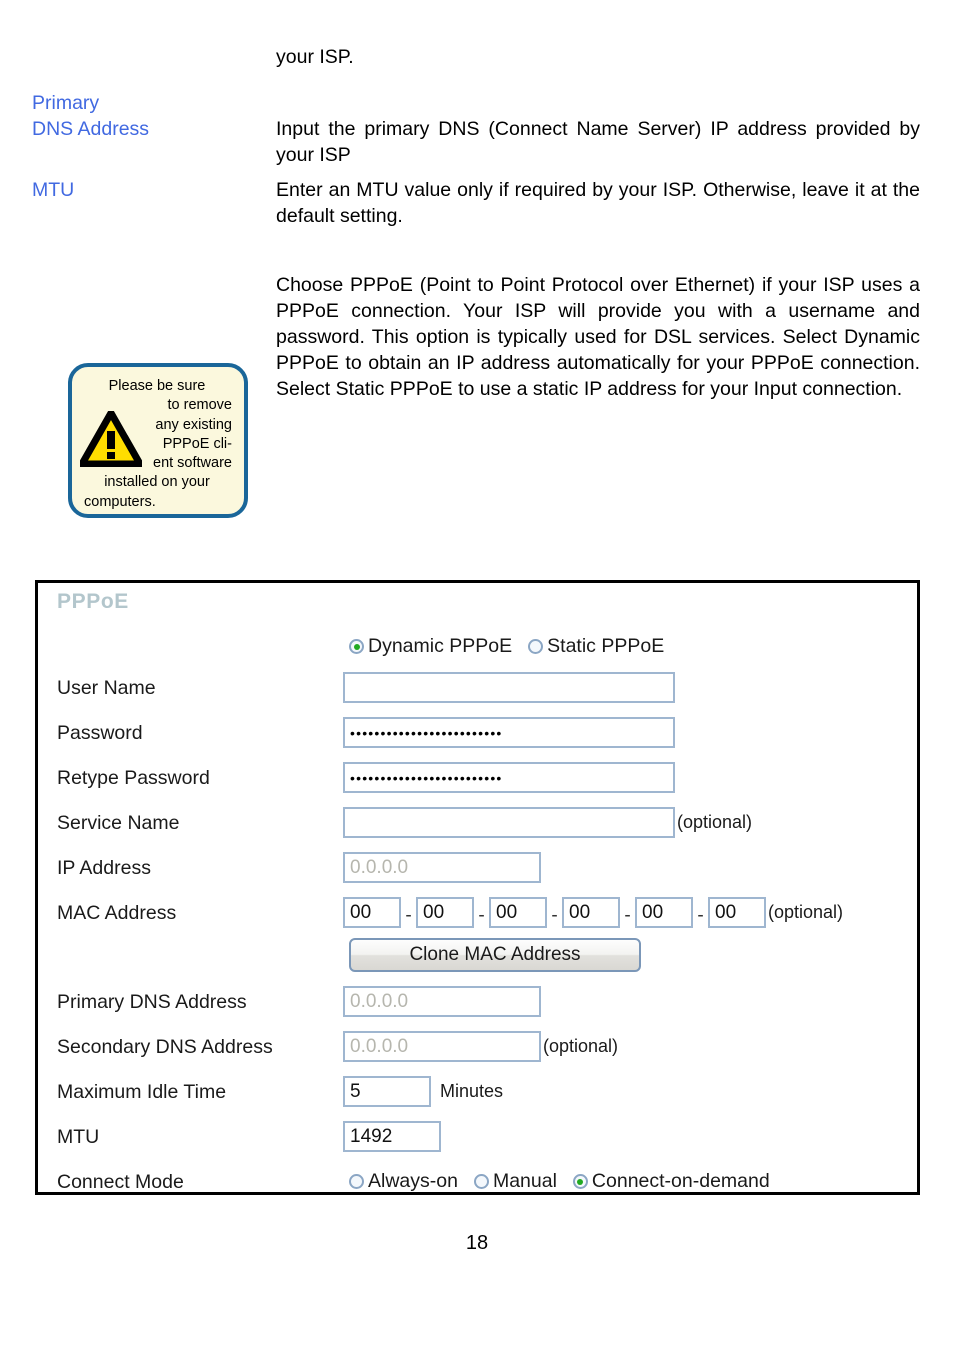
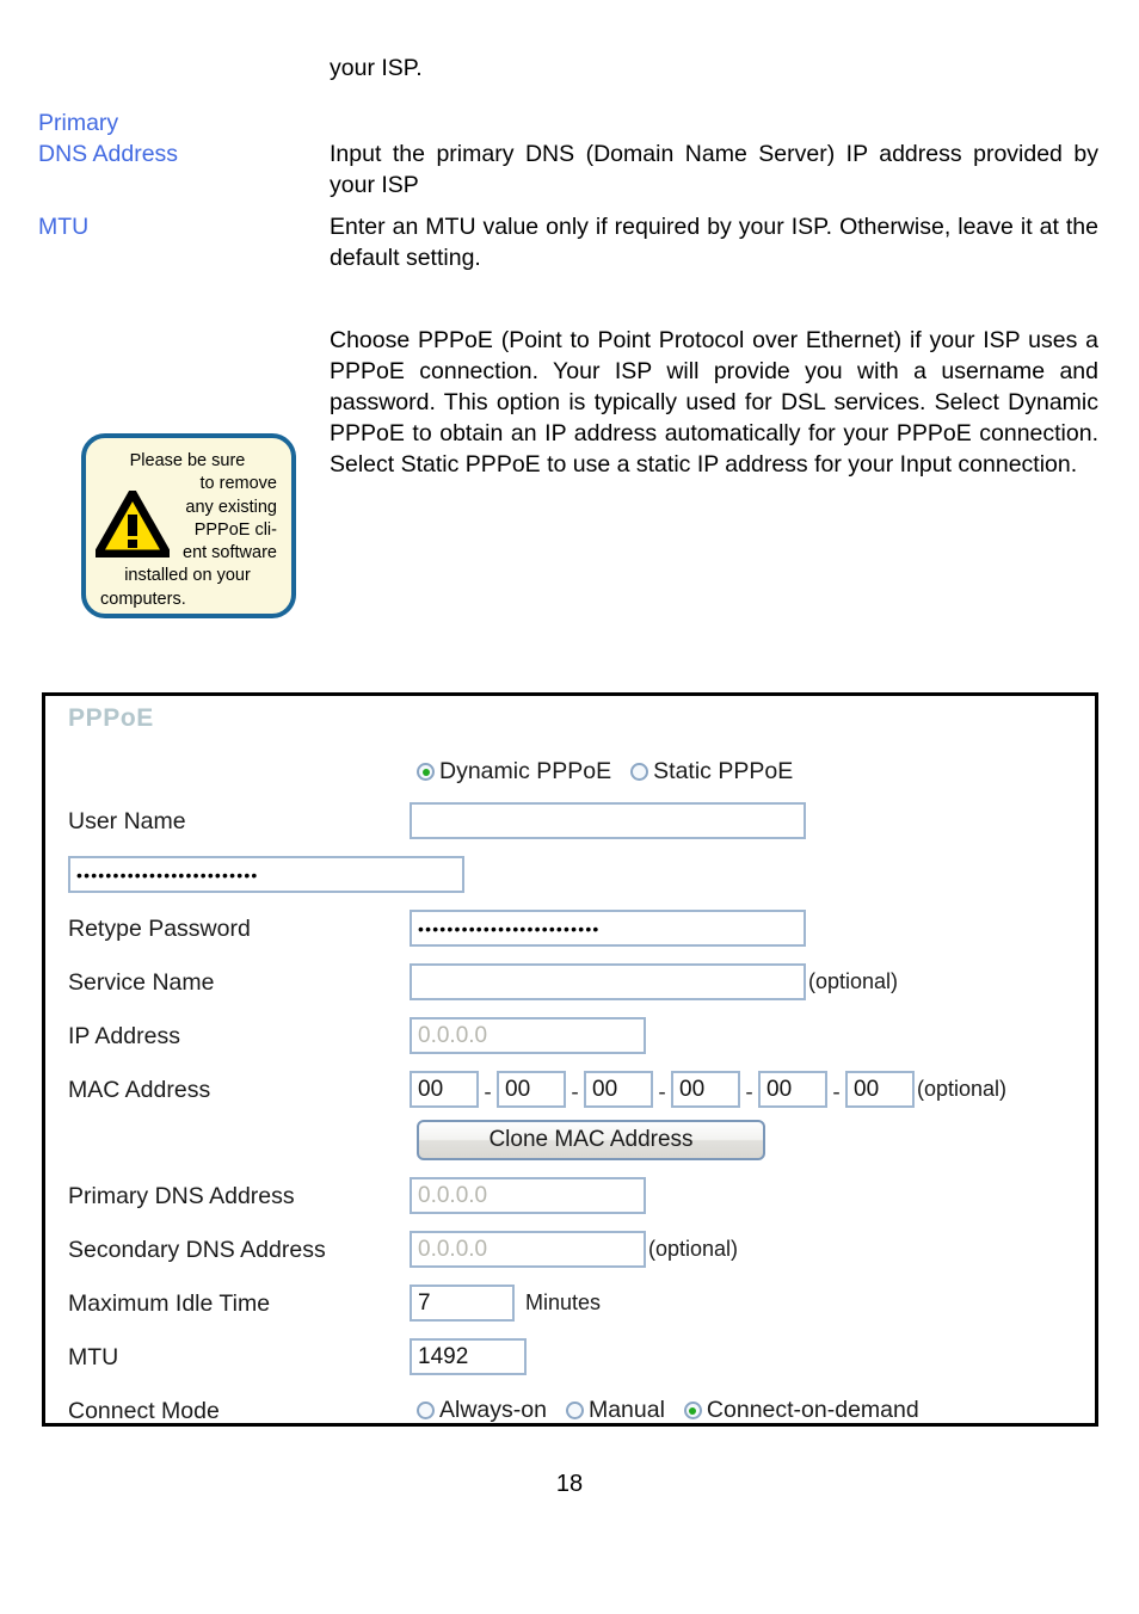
  your ISP.
  Primary
  DNS Address
- Input the primary DNS (Connect Name Server) IP address provided by your ISP
+ Input the primary DNS (Domain Name Server) IP address provided by your ISP
  MTU
  Enter an MTU value only if required by your ISP. Otherwise, leave it at the default setting.
  Choose PPPoE (Point to Point Protocol over Ethernet) if your ISP uses a PPPoE connection. Your ISP will provide you with a username and password. This option is typically used for DSL services. Select Dynamic PPPoE to obtain an IP address automatically for your PPPoE connection. Select Static PPPoE to use a static IP address for your Input connection.
  Please be sure
  to remove
  any existing
  PPPoE cli-
  ent software
  installed on your
  computers.
  PPPoE
  Dynamic PPPoE
  Static PPPoE
  User Name
- Password
  •••••••••••••••••••••••••
  Retype Password
  •••••••••••••••••••••••••
  Service Name
  (optional)
  IP Address
  0.0.0.0
  MAC Address
  00
  -
  00
  -
  00
  -
  00
  -
  00
  -
  00
  (optional)
  Clone MAC Address
  Primary DNS Address
  0.0.0.0
  Secondary DNS Address
  0.0.0.0
  (optional)
  Maximum Idle Time
- 5
+ 7
  Minutes
  MTU
  1492
  Connect Mode
  Always-on
  Manual
  Connect-on-demand
  18
